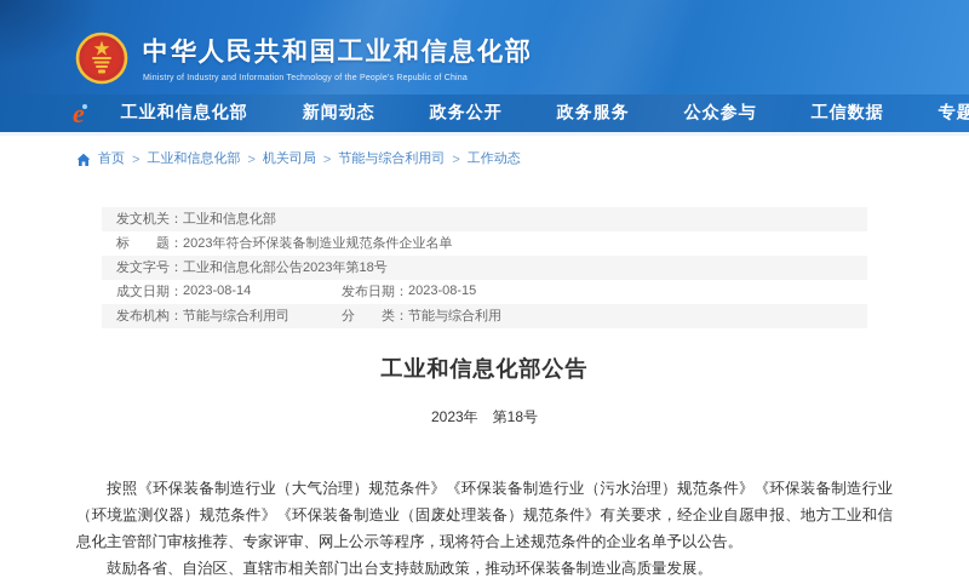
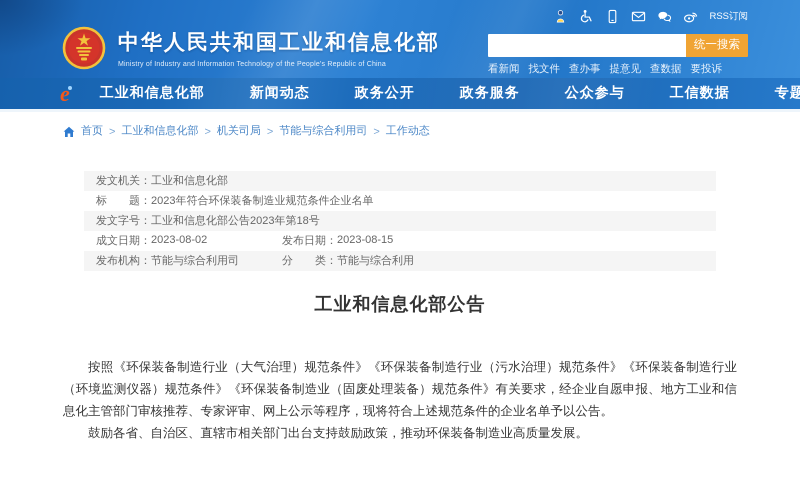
  中华人民共和国工业和信息化部
+ RSS订阅
+ 统一搜索
+ 看新闻
+ 找文件
+ 查办事
+ 提意见
+ 查数据
+ 要投诉
  e
  首页
  >
  工业和信息化部
  >
  机关司局
  >
  节能与综合利用司
  >
  工作动态
  发文机关：
  工业和信息化部
  标 题：
  2023年符合环保装备制造业规范条件企业名单
  发文字号：
  工业和信息化部公告2023年第18号
  成文日期：
- 2023-08-14
+ 2023-08-02
  发布日期：
  2023-08-15
  发布机构：
  节能与综合利用司
  分 类：
  节能与综合利用
  工业和信息化部公告
- 2023年 第18号
  按照《环保装备制造行业（大气治理）规范条件》《环保装备制造行业（污水治理）规范条件》《环保装备制造行业（环境监测仪器）规范条件》《环保装备制造业（固废处理装备）规范条件》有关要求，经企业自愿申报、地方工业和信息化主管部门审核推荐、专家评审、网上公示等程序，现将符合上述规范条件的企业名单予以公告。
  鼓励各省、自治区、直辖市相关部门出台支持鼓励政策，推动环保装备制造业高质量发展。
